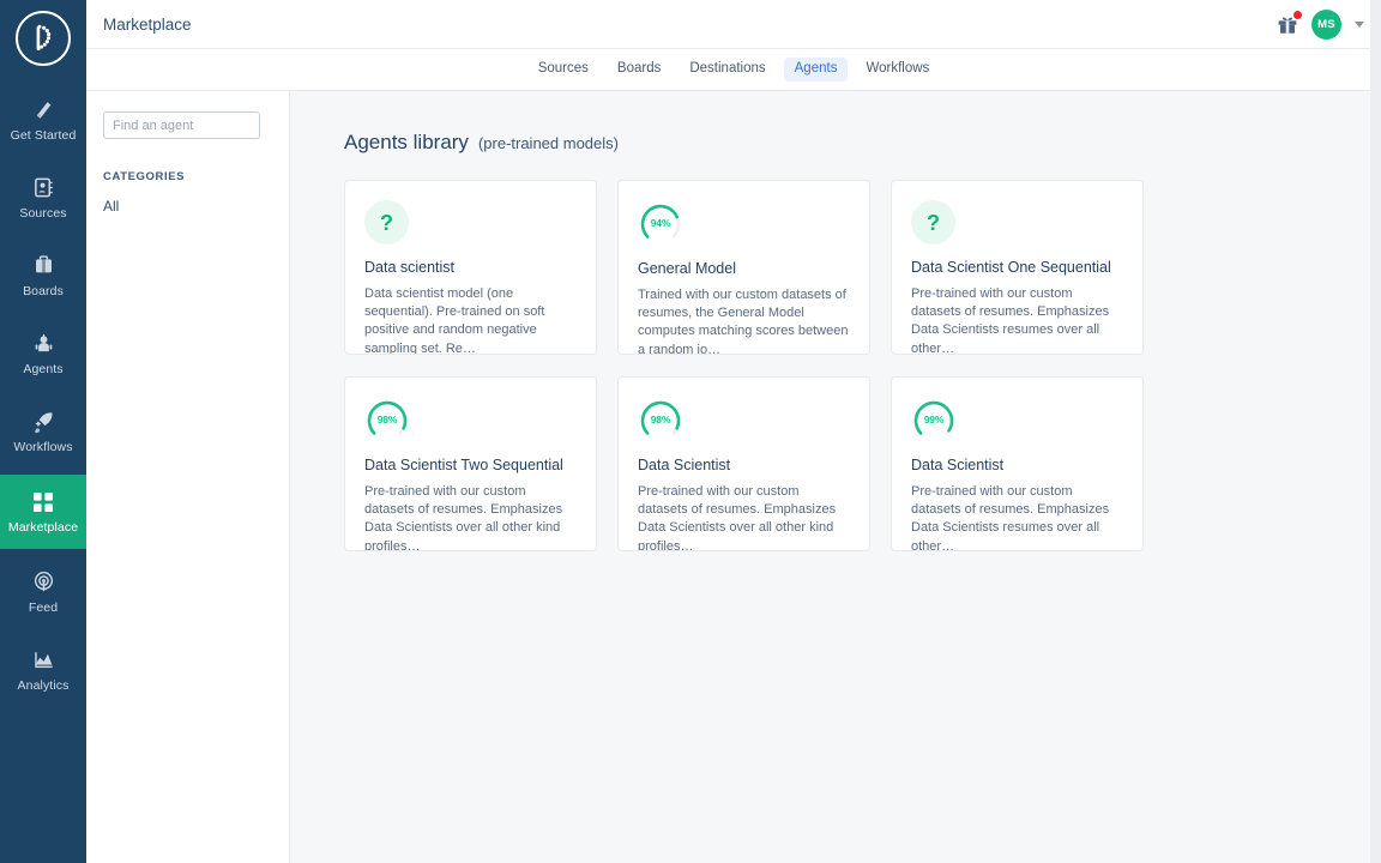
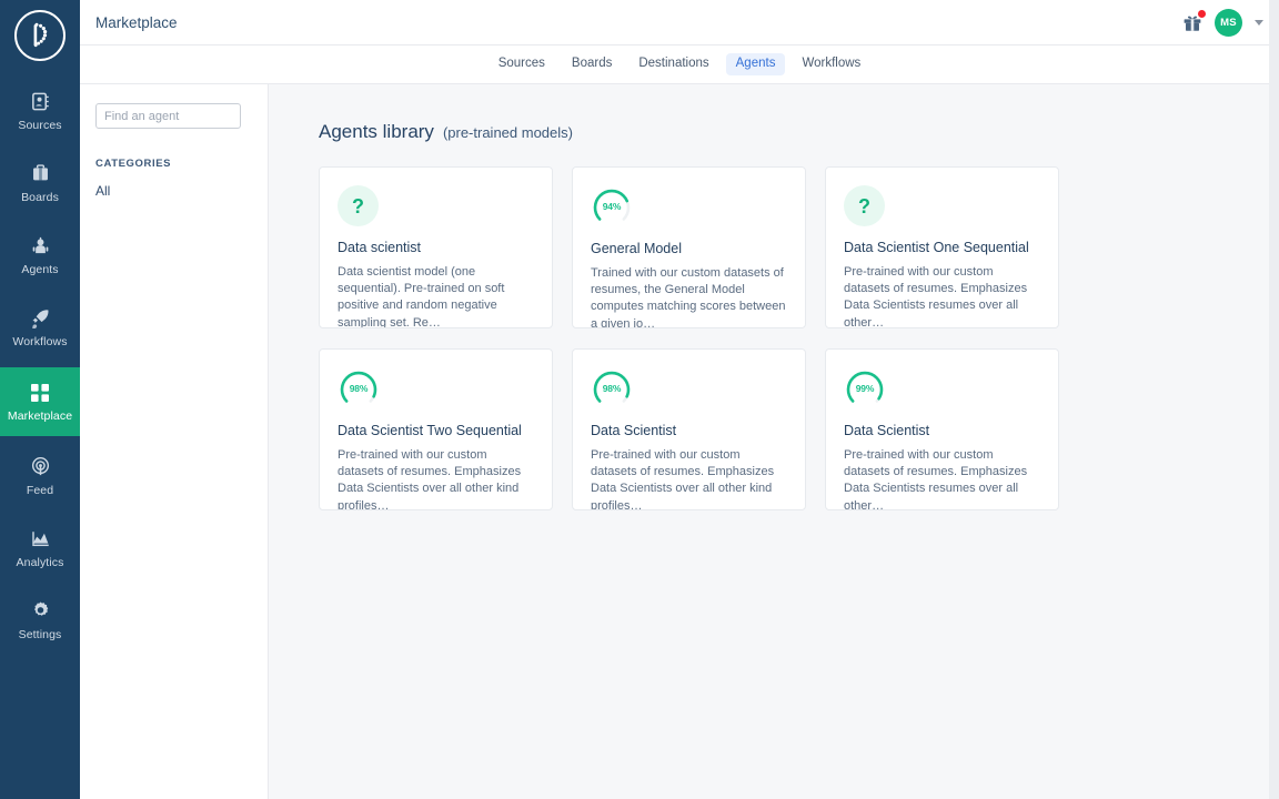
- Get Started
  Sources
  Boards
  Agents
  Workflows
  Marketplace
  Feed
  Analytics
+ Settings
  Marketplace
  MS
  Sources
  Boards
  Destinations
  Agents
  Workflows
  Find an agent
  CATEGORIES
  All
  Agents library
  (pre-trained models)
  ?
  Data scientist
  Data scientist model (one sequential). Pre-trained on soft positive and random negative sampling set. Re…
  94%
  General Model
- Trained with our custom datasets of resumes, the General Model computes matching scores between a random jo…
+ Trained with our custom datasets of resumes, the General Model computes matching scores between a given jo…
  ?
  Data Scientist One Sequential
  Pre-trained with our custom datasets of resumes. Emphasizes Data Scientists resumes over all other…
  98%
  Data Scientist Two Sequential
  Pre-trained with our custom datasets of resumes. Emphasizes Data Scientists over all other kind profiles…
  98%
  Data Scientist
  Pre-trained with our custom datasets of resumes. Emphasizes Data Scientists over all other kind profiles…
  99%
  Data Scientist
  Pre-trained with our custom datasets of resumes. Emphasizes Data Scientists resumes over all other…
